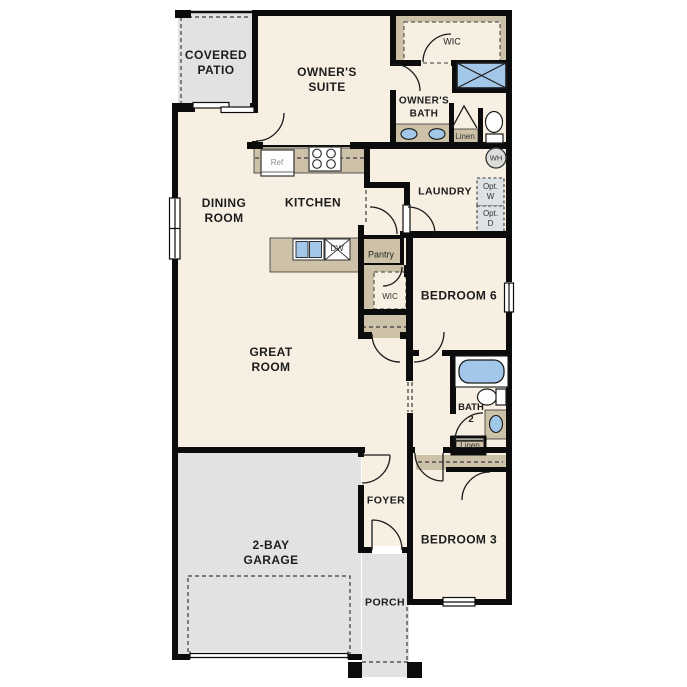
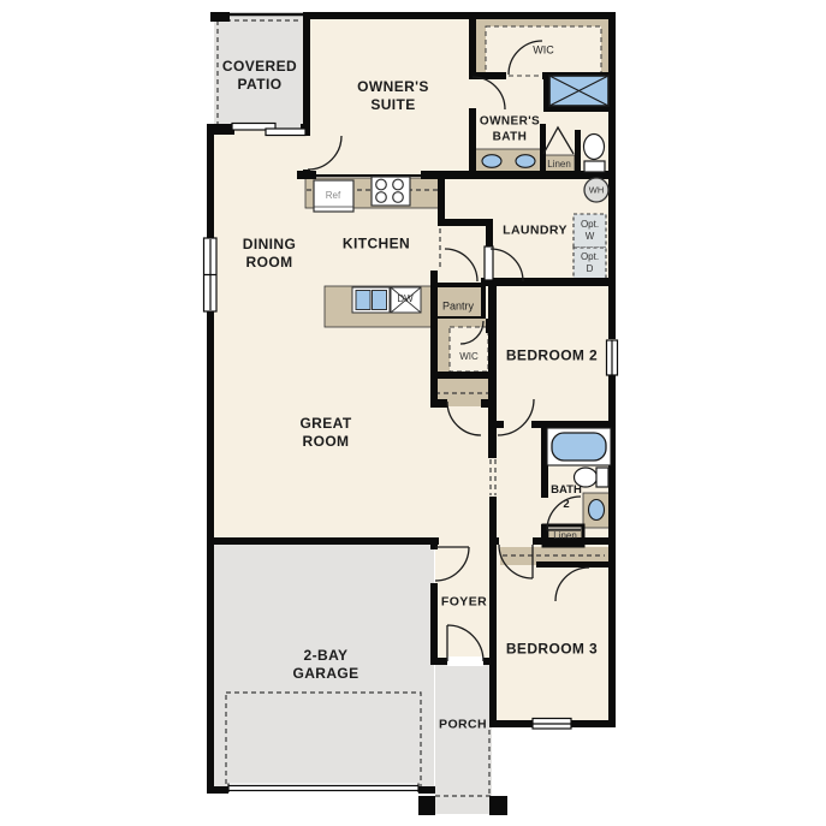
  COVERED
  PATIO
  OWNER'S
  SUITE
  WIC
  OWNER'S
  BATH
  Linen
  WH
  LAUNDRY
  Opt.
  W
  Opt.
  D
  DINING
  ROOM
  KITCHEN
  Ref
  DW
  Pantry
  WIC
- BEDROOM 6
+ BEDROOM 2
  GREAT
  ROOM
  BATH
  2
  Linen
  FOYER
  BEDROOM 3
  2-BAY
  GARAGE
  PORCH
